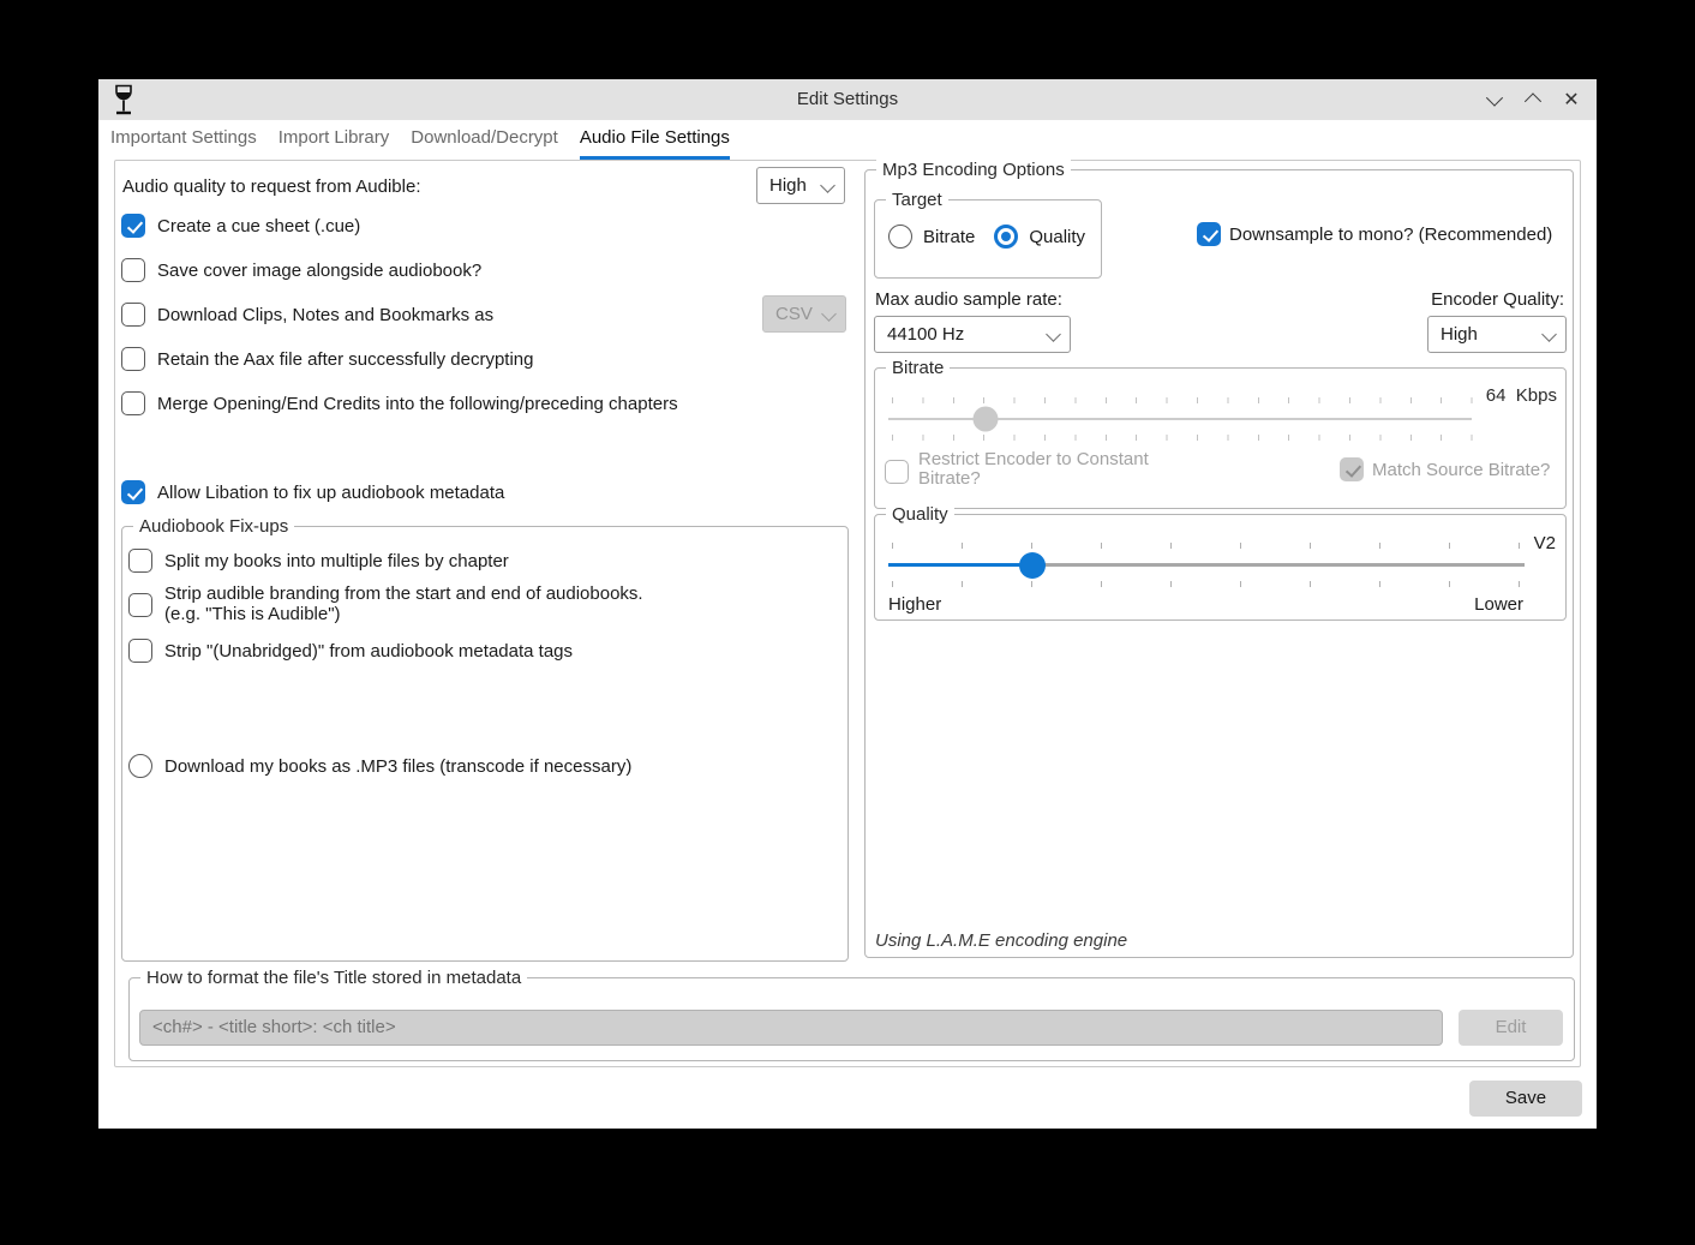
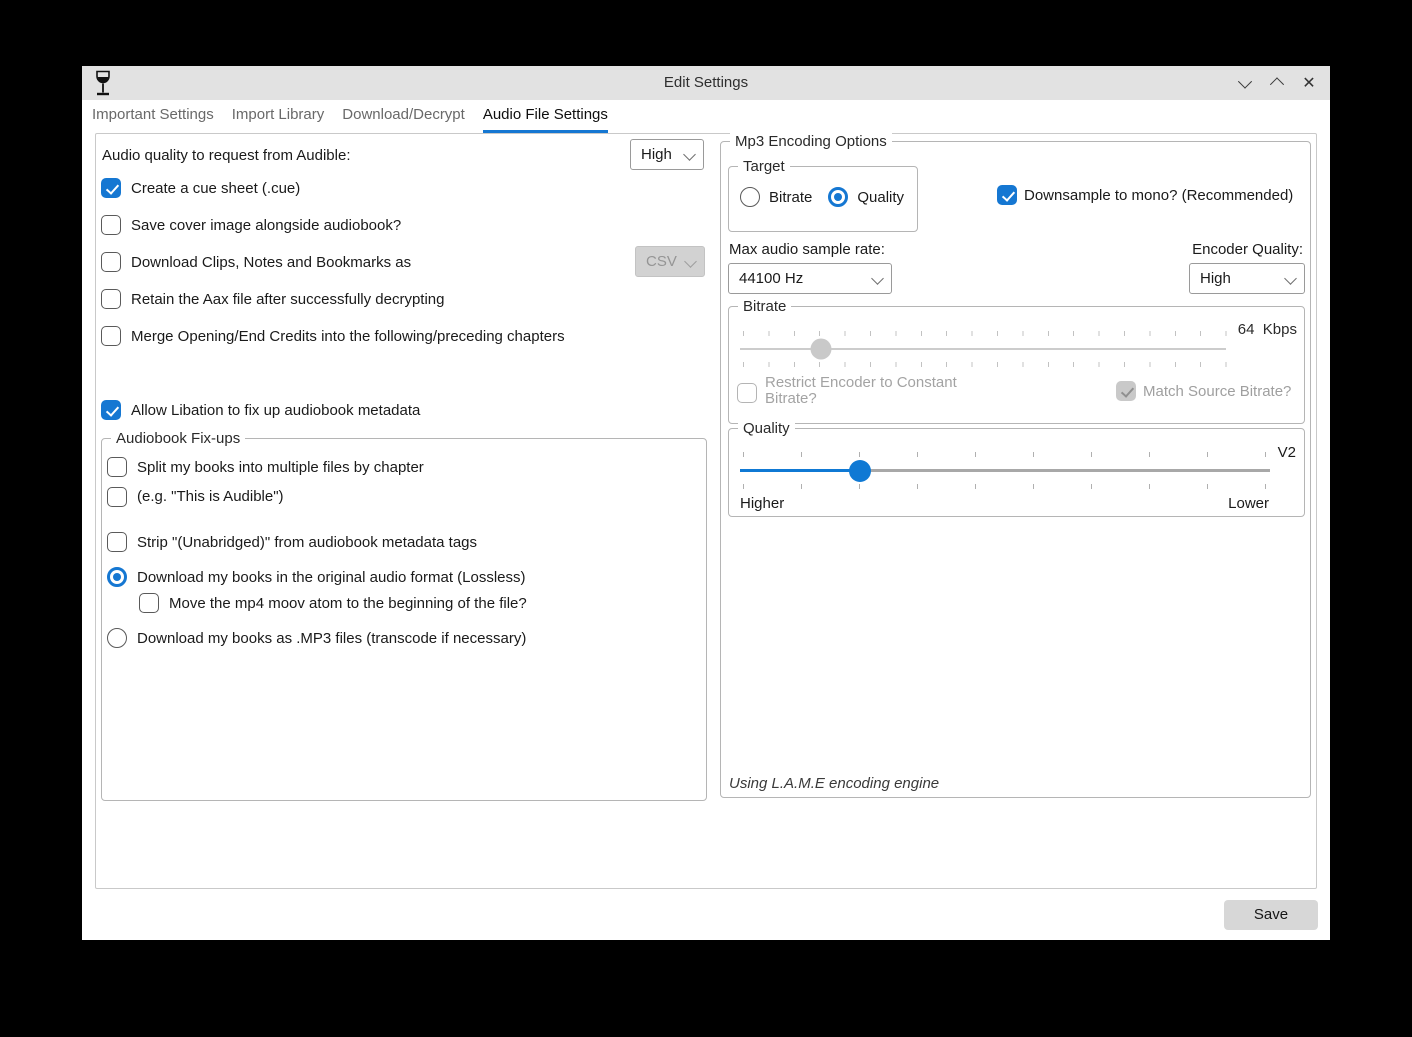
  Edit Settings
  ✕
  Important Settings
  Import Library
  Download/Decrypt
  Audio File Settings
  Audio quality to request from Audible:
  High
  Create a cue sheet (.cue)
  Save cover image alongside audiobook?
  Download Clips, Notes and Bookmarks as
  CSV
  Retain the Aax file after successfully decrypting
  Merge Opening/End Credits into the following/preceding chapters
  Allow Libation to fix up audiobook metadata
  Audiobook Fix-ups
  Split my books into multiple files by chapter
- Strip audible branding from the start and end of audiobooks.
  (e.g. "This is Audible")
  Strip "(Unabridged)" from audiobook metadata tags
+ Download my books in the original audio format (Lossless)
+ Move the mp4 moov atom to the beginning of the file?
  Download my books as .MP3 files (transcode if necessary)
  Mp3 Encoding Options
  Target
  Bitrate
  Quality
  Downsample to mono? (Recommended)
  Max audio sample rate:
  44100 Hz
  Encoder Quality:
  High
  Bitrate
  64 Kbps
  Restrict Encoder to Constant Bitrate?
  Match Source Bitrate?
  Quality
  V2
  Higher
  Lower
  Using L.A.M.E encoding engine
- How to format the file's Title stored in metadata
- <ch#> - <title short>: <ch title>
- Edit
  Save
